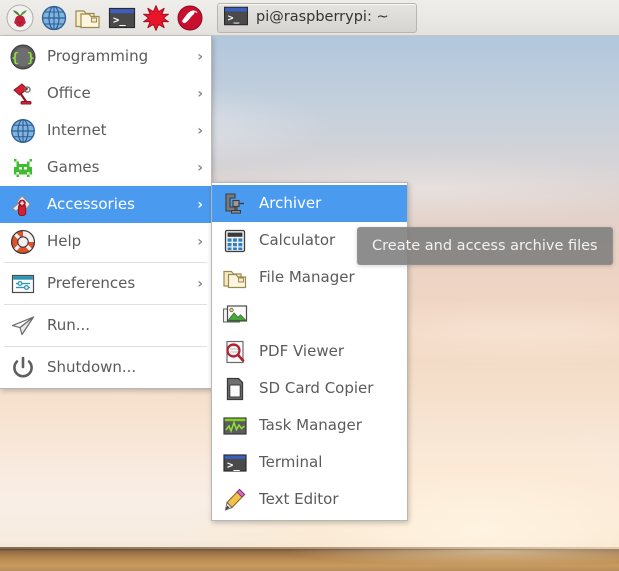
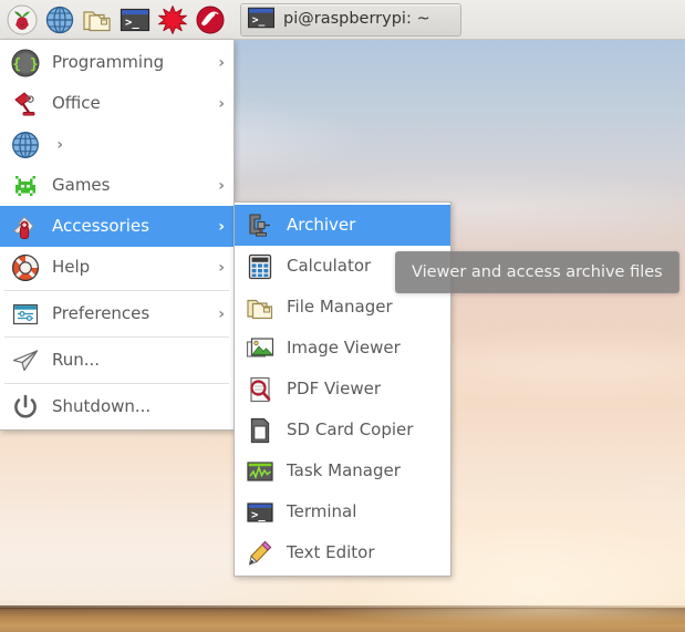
  >_
  >_
  pi@raspberrypi: ~
  { }
  Programming
  ›
  Office
  ›
- Internet
  ›
  Games
  ›
  Accessories
  ›
  Help
  ›
  Preferences
  ›
  Run...
  Shutdown...
  Archiver
  Calculator
  File Manager
+ Image Viewer
  PDF Viewer
  SD Card Copier
  Task Manager
  >_
  Terminal
  Text Editor
- Create and access archive files
+ Viewer and access archive files
